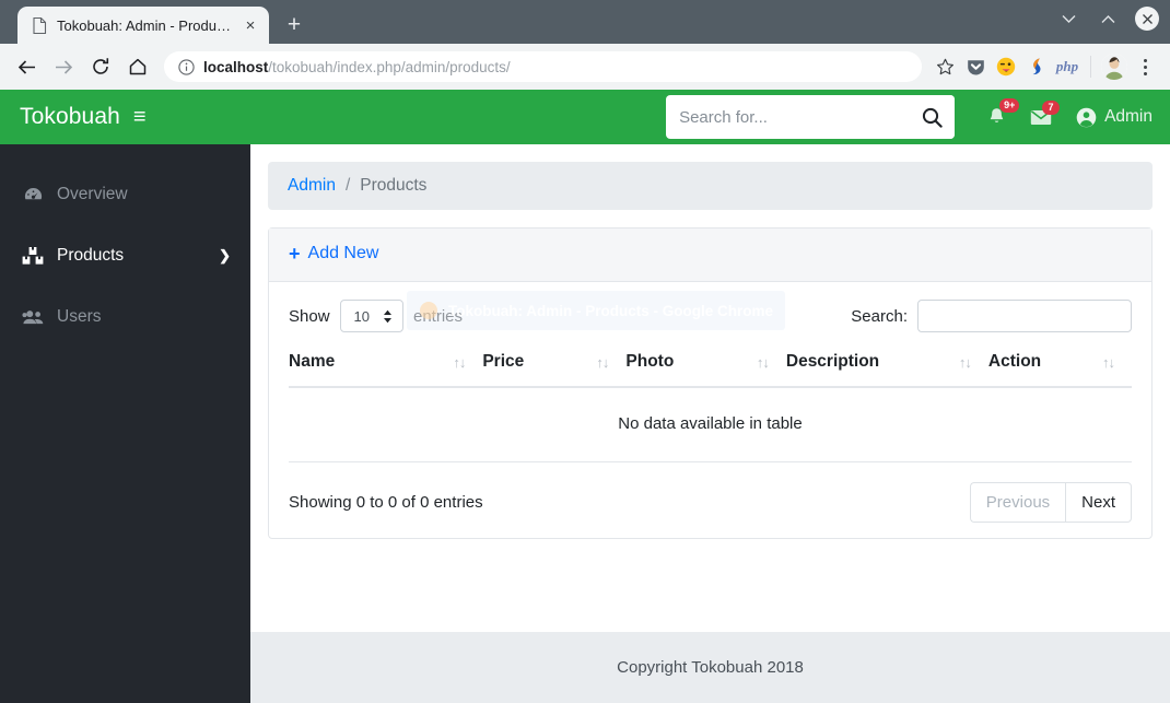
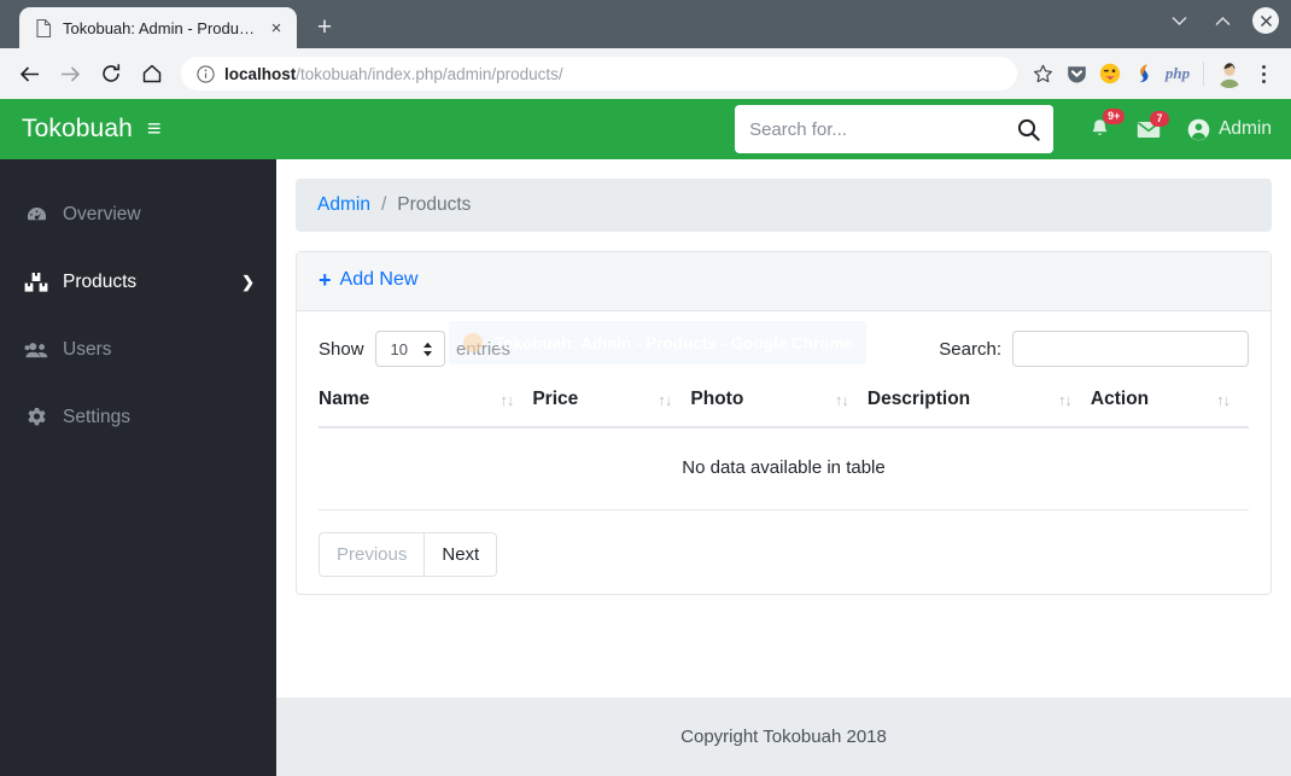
  Tokobuah: Admin - Products
  ×
  +
  localhost/tokobuah/index.php/admin/products/
  php
  Tokobuah
  ≡
  Search for...
  9+
  7
  Admin
  Overview
  Products
  ❯
  Users
+ Settings
  Admin
  /
  Products
  +
  Add New
  Tokobuah: Admin - Products - Google Chrome
  Show
  10
  entries
  Search:
  Name ↑↓	Price ↑↓	Photo ↑↓	Description ↑↓	Action ↑↓
  No data available in table
- Showing 0 to 0 of 0 entries
  Previous
  Next
  Copyright Tokobuah 2018
